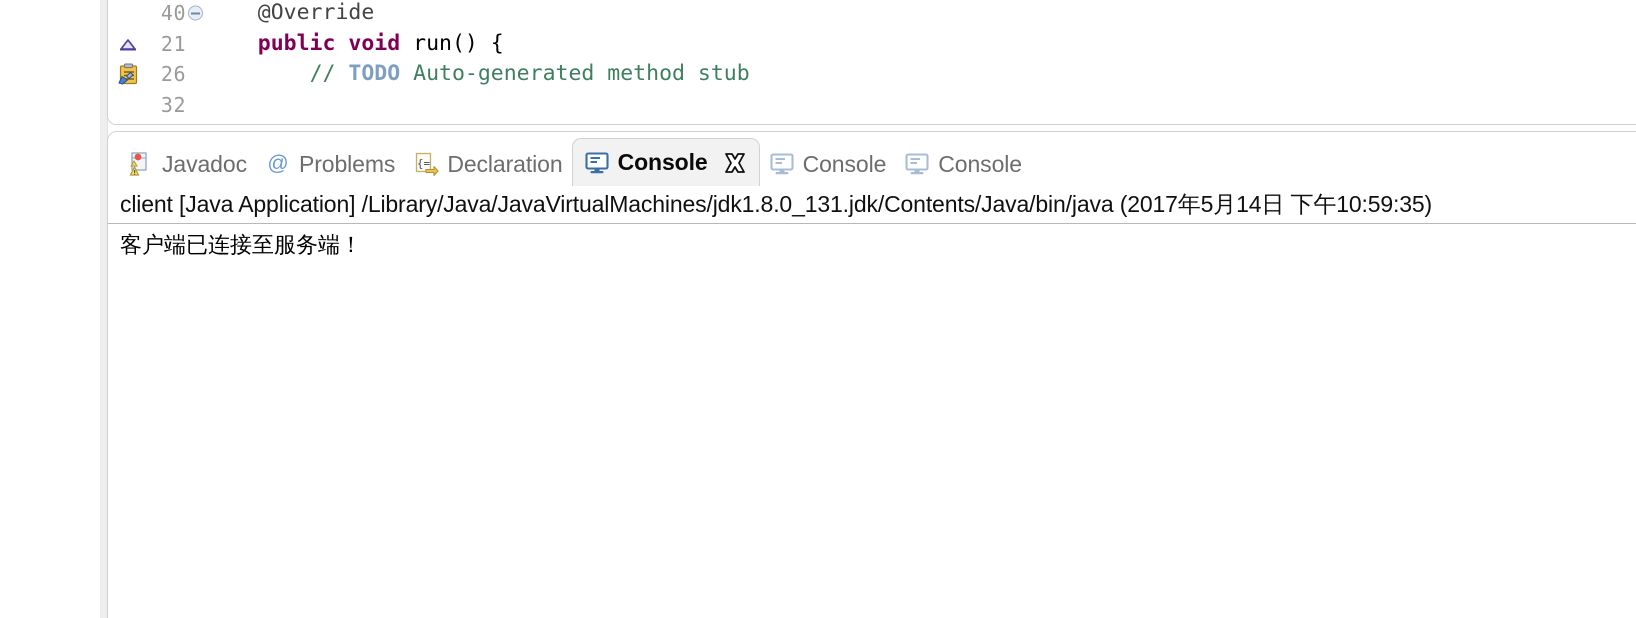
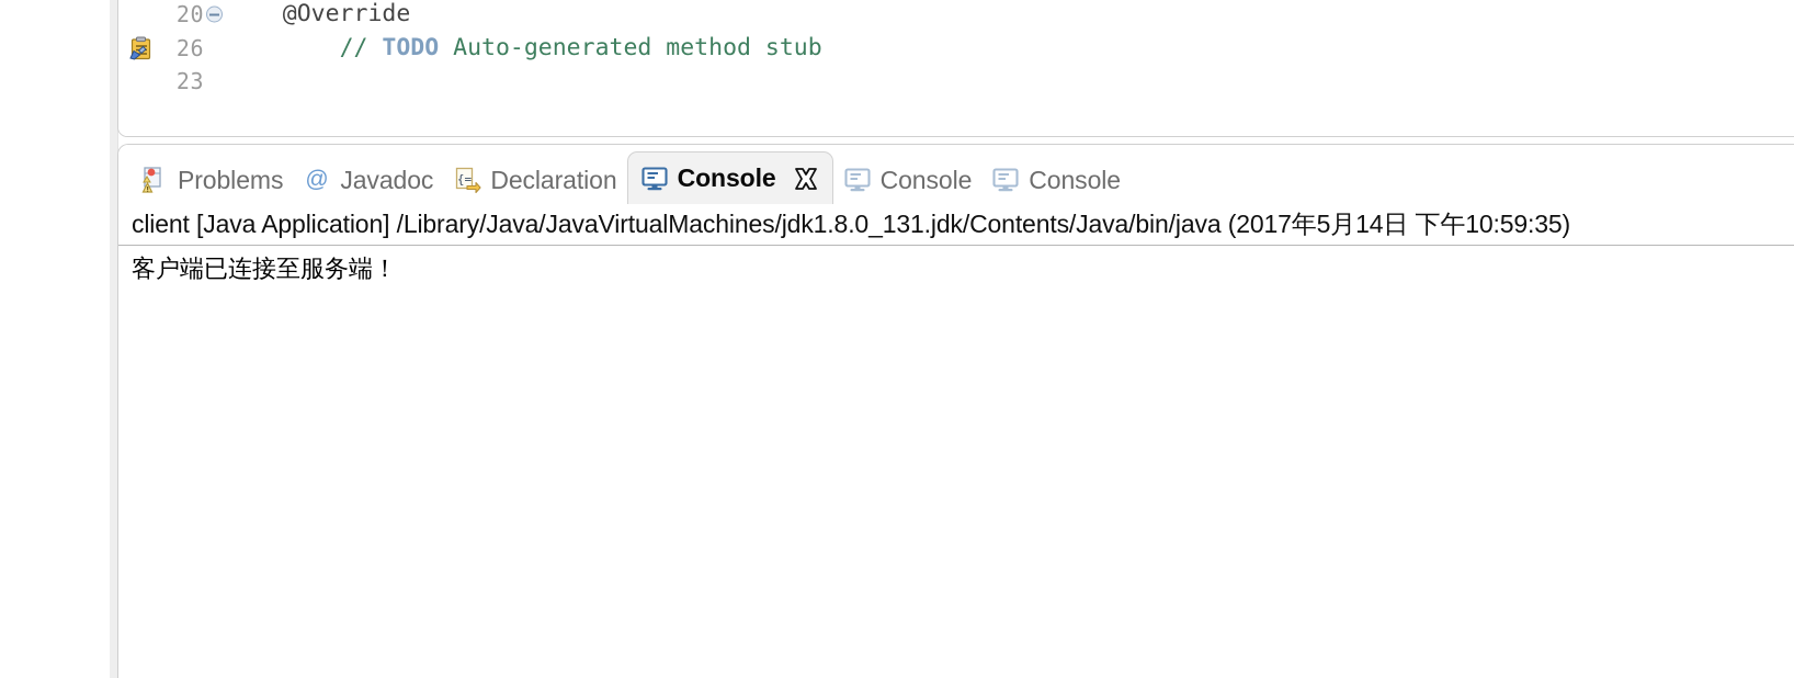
- 40
+ 20
  @Override
- 21
- public void run() {
  26
  // TODO Auto-generated method stub
- 32
+ 23
- Javadoc
+ Problems
  @
- Problems
+ Javadoc
  {=
  Declaration
  Console
  Console
  Console
  client [Java Application] /Library/Java/JavaVirtualMachines/jdk1.8.0_131.jdk/Contents/Java/bin/java (2017年5月14日 下午10:59:35)
  客户端已连接至服务端！
